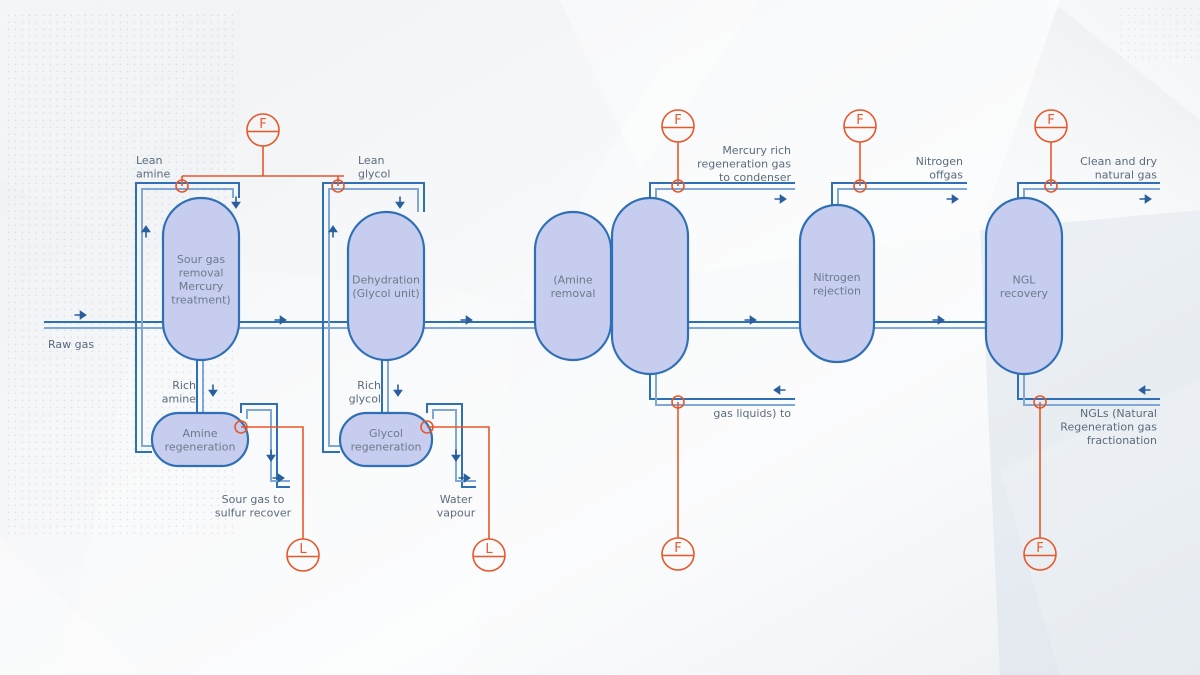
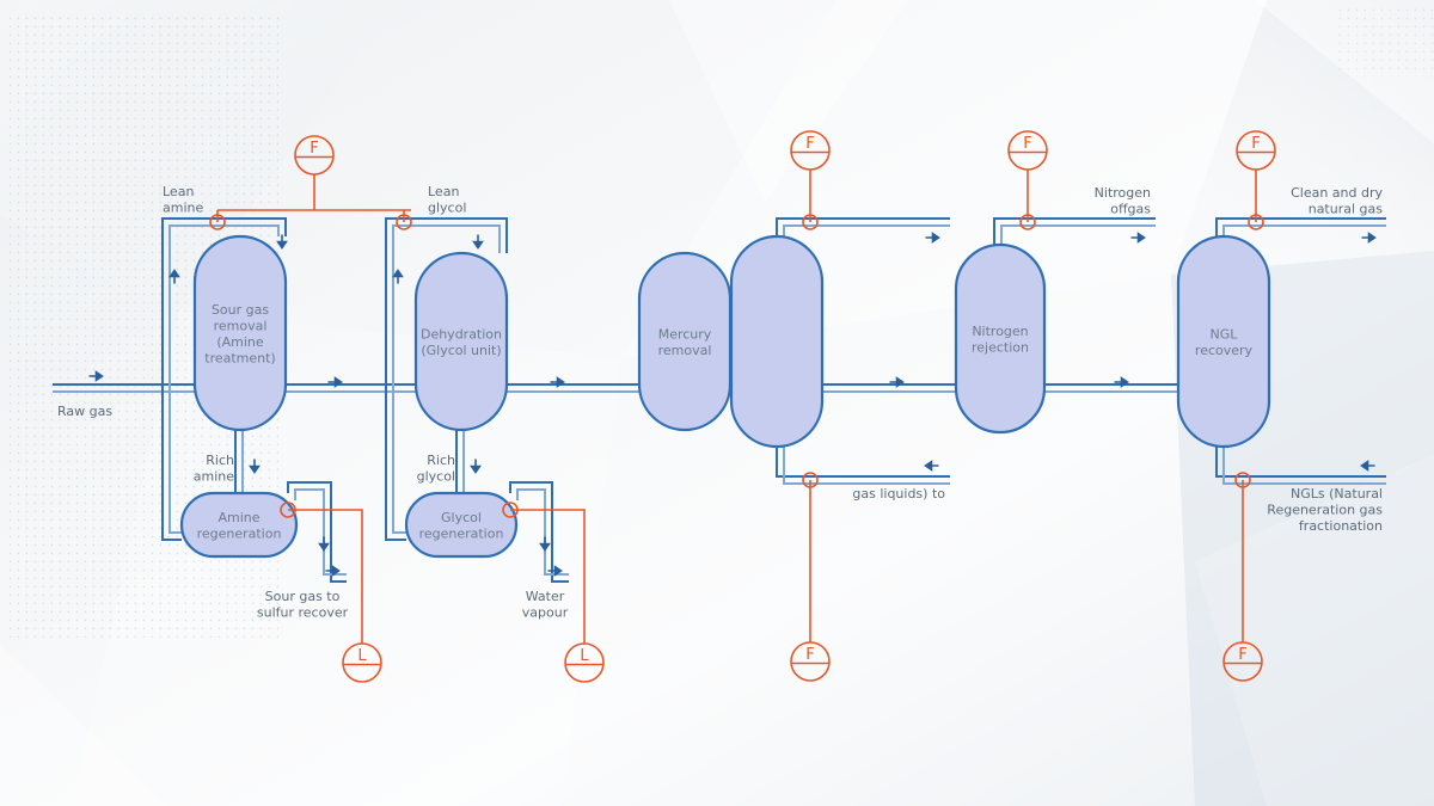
  F
  L
  L
  F
  F
  F
  F
  F
  Raw gas
  Lean amine
  Lean glycol
  Rich amine
  Rich glycol
  Sour gas to sulfur recover
  Water vapour
- Mercury rich regeneration gas to condenser
  gas liquids) to
  Nitrogen offgas
  Clean and dry natural gas
  NGLs (Natural Regeneration gas fractionation
- Sour gas removal Mercury treatment)
+ Sour gas removal (Amine treatment)
  Amine regeneration
  Dehydration (Glycol unit)
  Glycol regeneration
- (Amine removal
+ Mercury removal
  Nitrogen rejection
  NGL recovery
